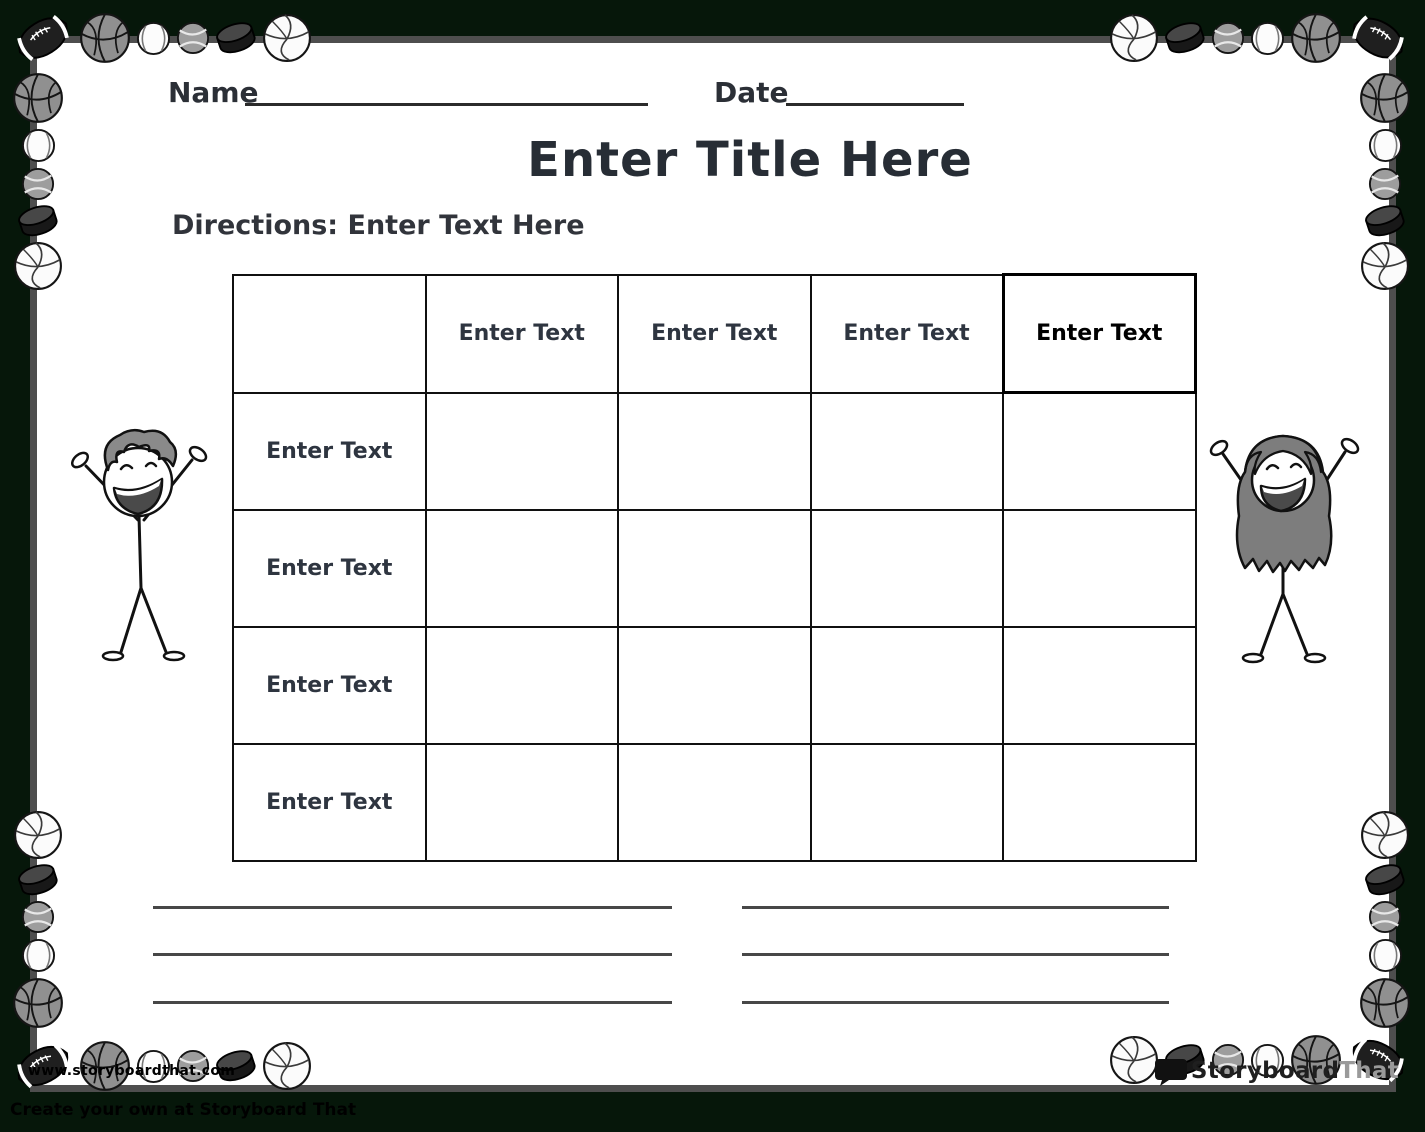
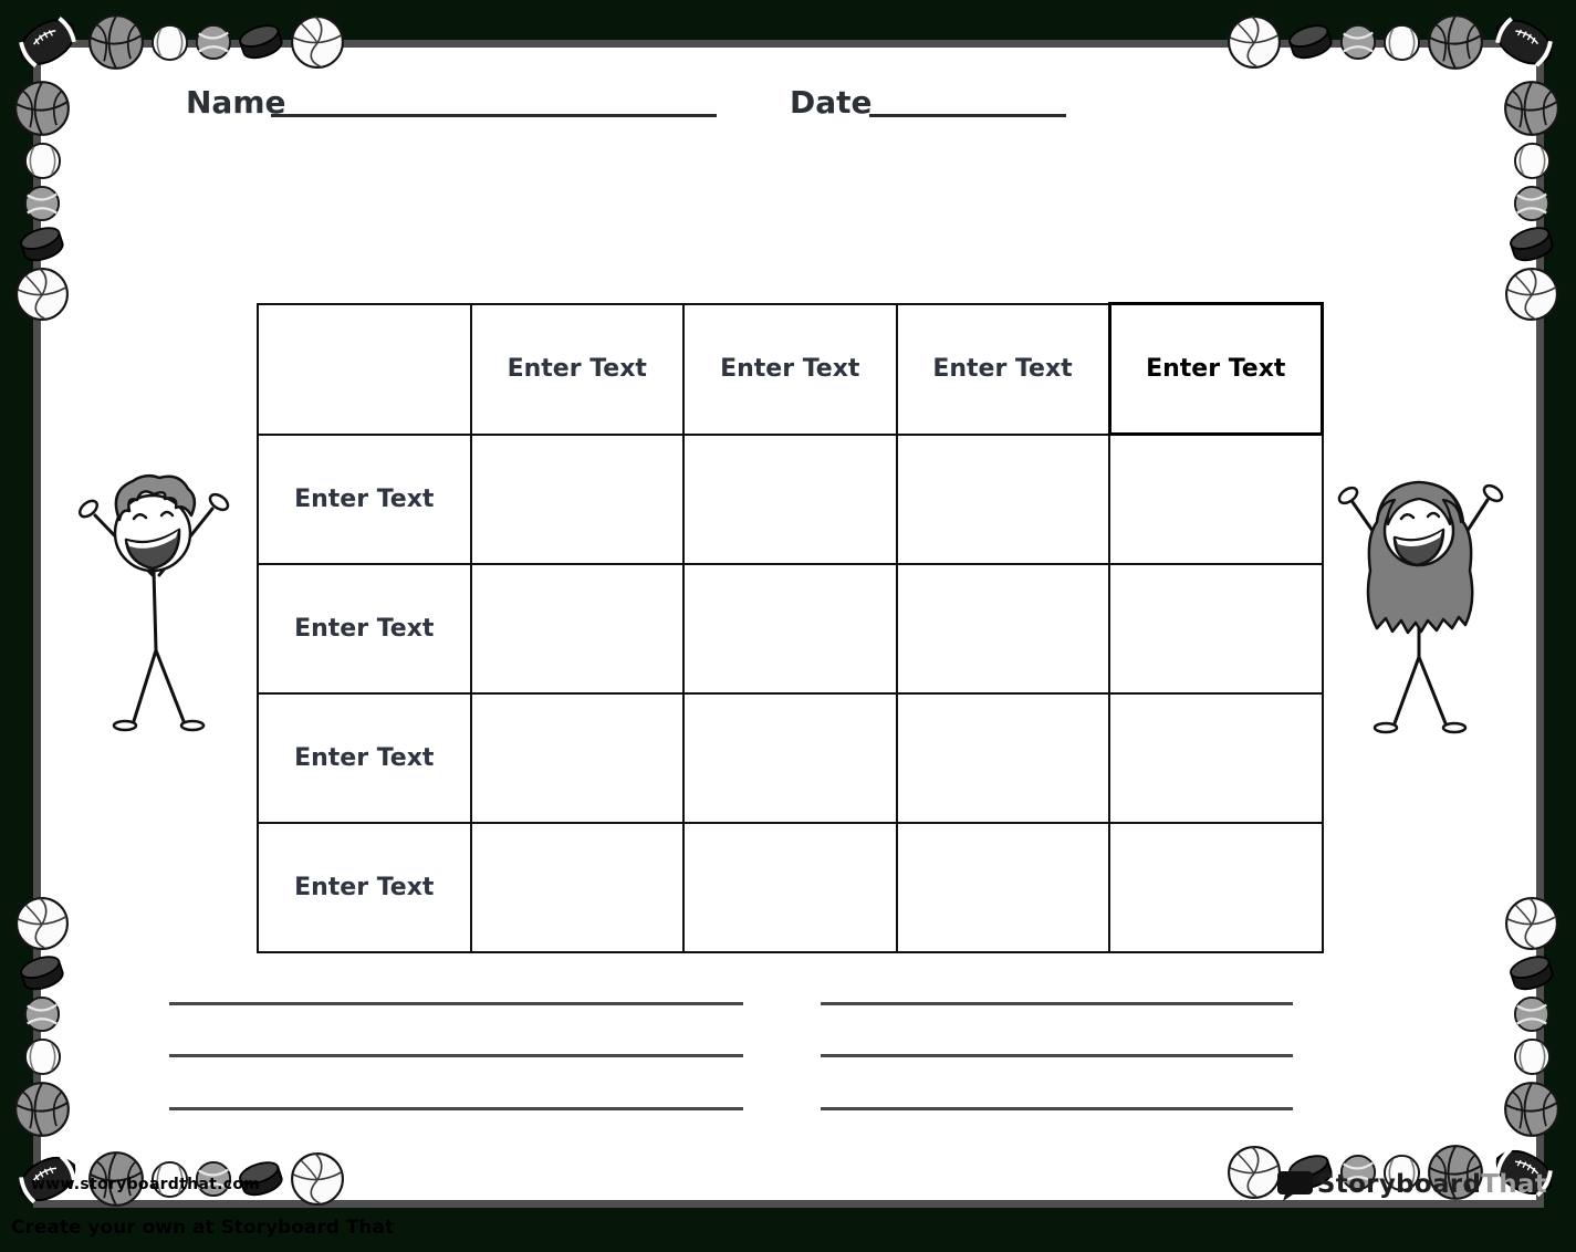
  Name
  Date
- Enter Title Here
- Directions: Enter Text Here
  	Enter Text	Enter Text	Enter Text	Enter Text
  Enter Text
  Enter Text
  Enter Text
  Enter Text
  www.storyboardthat.com
  Storyboard
  That
